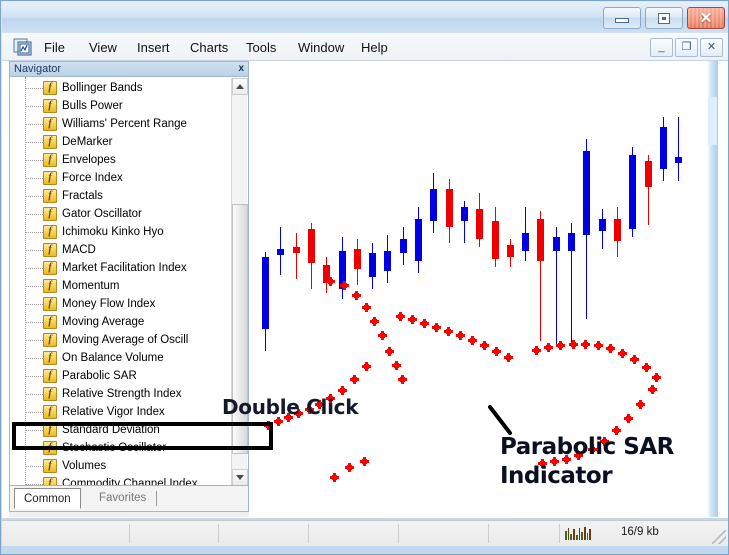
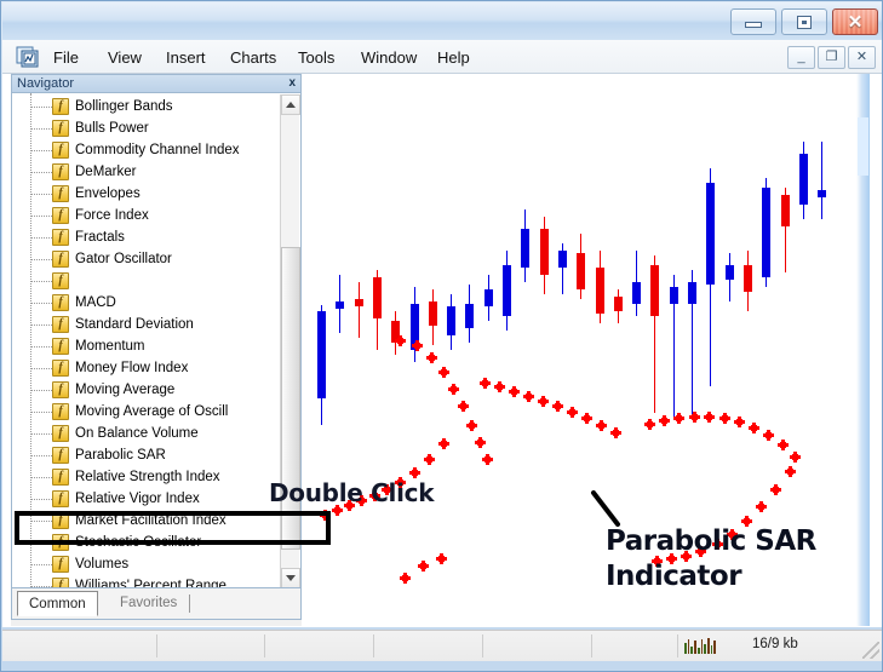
  ✕
  File
  View
  Insert
  Charts
  Tools
  Window
  Help
  _
  ❐
  ✕
  Navigator
  x
  f
  Bollinger Bands
  f
  Bulls Power
  f
- Williams' Percent Range
+ Commodity Channel Index
  f
  DeMarker
  f
  Envelopes
  f
  Force Index
  f
  Fractals
  f
  Gator Oscillator
  f
- Ichimoku Kinko Hyo
  f
  MACD
  f
- Market Facilitation Index
+ Standard Deviation
  f
  Momentum
  f
  Money Flow Index
  f
  Moving Average
  f
  Moving Average of Oscill
  f
  On Balance Volume
  f
  Parabolic SAR
  f
  Relative Strength Index
  f
  Relative Vigor Index
  f
- Standard Deviation
+ Market Facilitation Index
  f
  Stochastic Oscillator
  f
  Volumes
  f
- Commodity Channel Index
+ Williams' Percent Range
  Common
  Favorites
  Double Click
  Parabolic SAR
  Indicator
  16/9 kb
